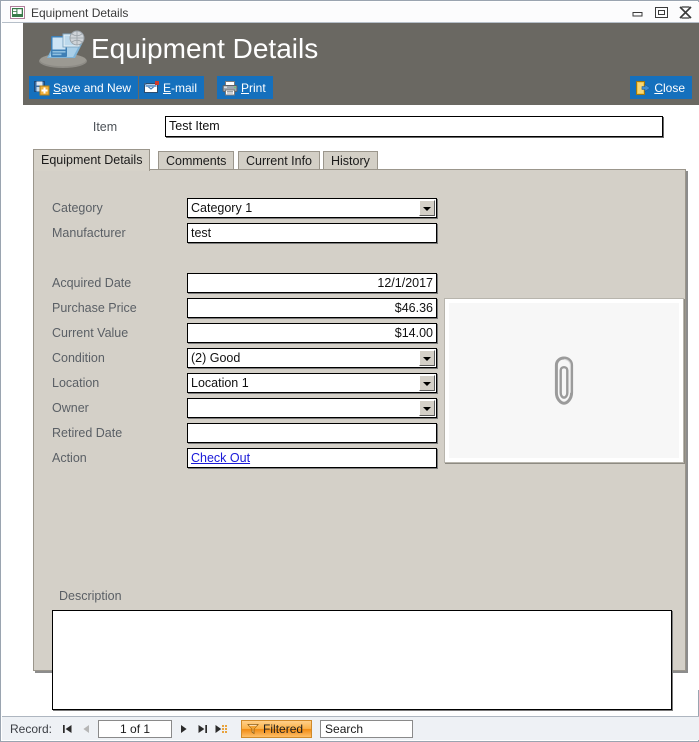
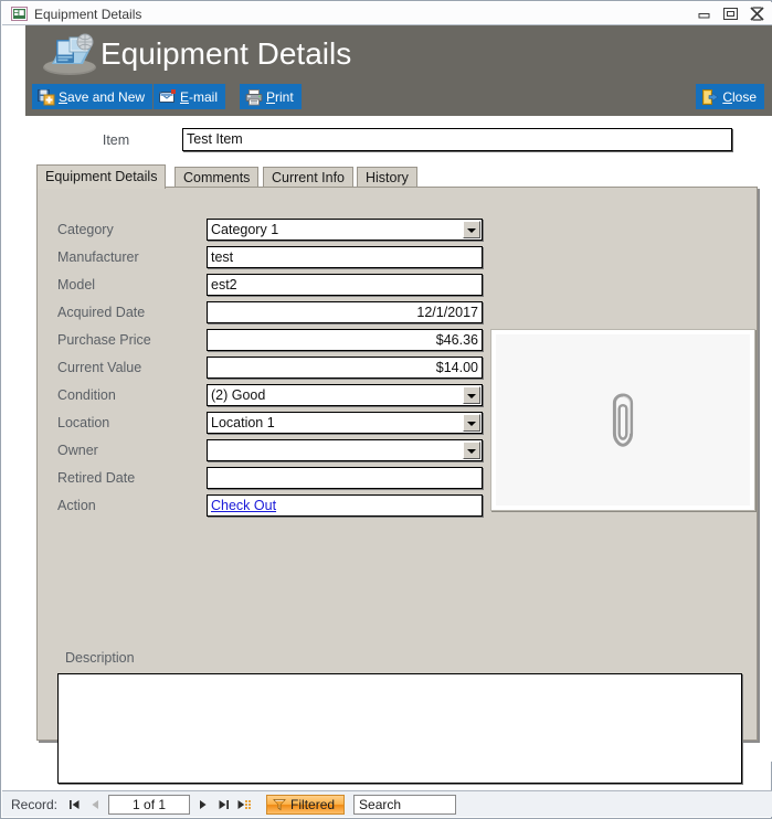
  Equipment Details
  Equipment Details
  Save and New
  E-mail
  Print
  Close
  Item
  Test Item
  Equipment Details
  Comments
  Current Info
  History
  Category
  Category 1
  Manufacturer
  test
+ Model
+ est2
  Acquired Date
  12/1/2017
  Purchase Price
  $46.36
  Current Value
  $14.00
  Condition
  (2) Good
  Location
  Location 1
  Owner
  Retired Date
  Action
  Check Out
  Description
  Record:
  1 of 1
  Filtered
  Search
